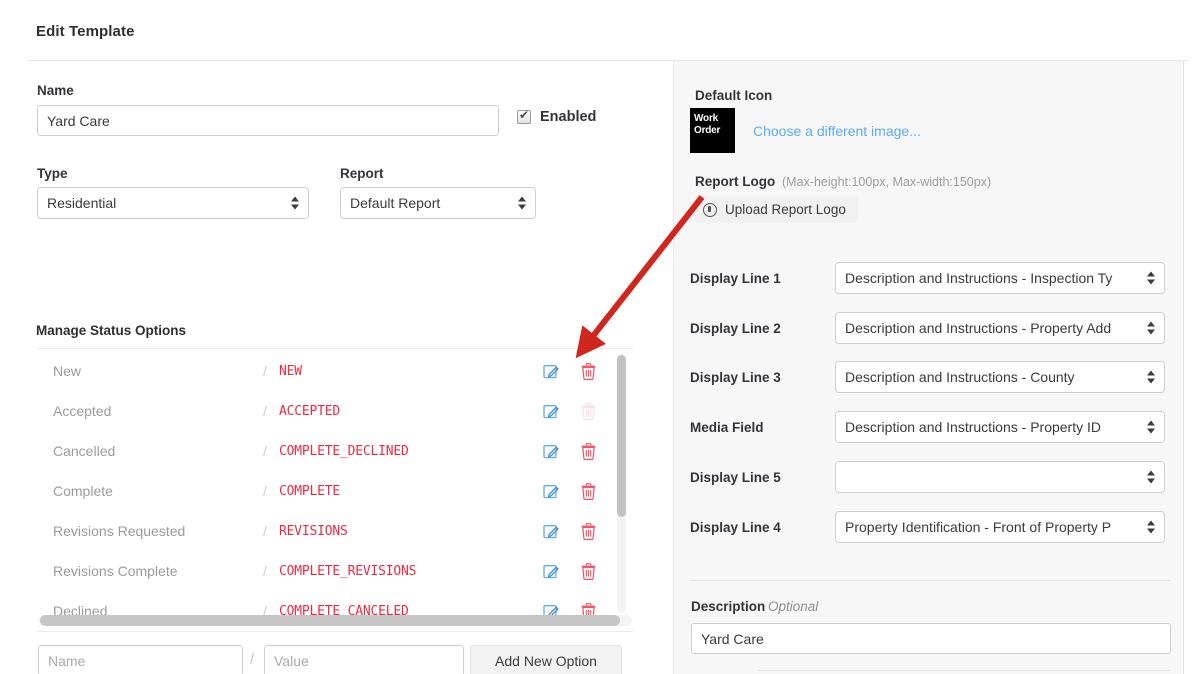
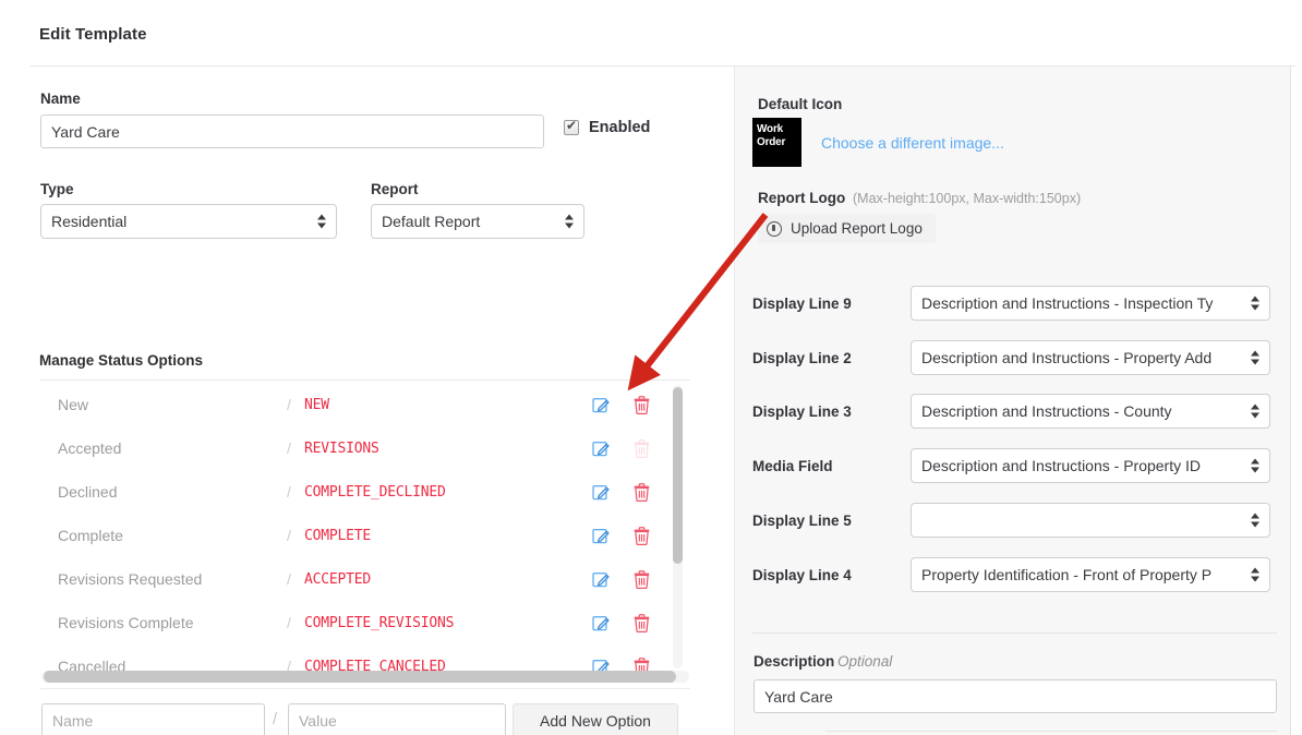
  Edit Template
  Name
  Yard Care
  Enabled
  Type
  Residential
  Report
  Default Report
  Manage Status Options
  New
  /
  NEW
  Accepted
  /
- ACCEPTED
+ REVISIONS
- Cancelled
+ Declined
  /
  COMPLETE_DECLINED
  Complete
  /
  COMPLETE
  Revisions Requested
  /
- REVISIONS
+ ACCEPTED
  Revisions Complete
  /
  COMPLETE_REVISIONS
- Declined
+ Cancelled
  /
  COMPLETE_CANCELED
  Name
  /
  Value
  Add New Option
  Default Icon
  Work
  Order
  Choose a different image...
  Report Logo
  (Max-height:100px, Max-width:150px)
  Upload Report Logo
- Display Line 1
+ Display Line 9
  Description and Instructions - Inspection Ty
  Display Line 2
  Description and Instructions - Property Add
  Display Line 3
  Description and Instructions - County
  Media Field
  Description and Instructions - Property ID
  Display Line 5
  Display Line 4
  Property Identification - Front of Property P
  Description
  Optional
  Yard Care
